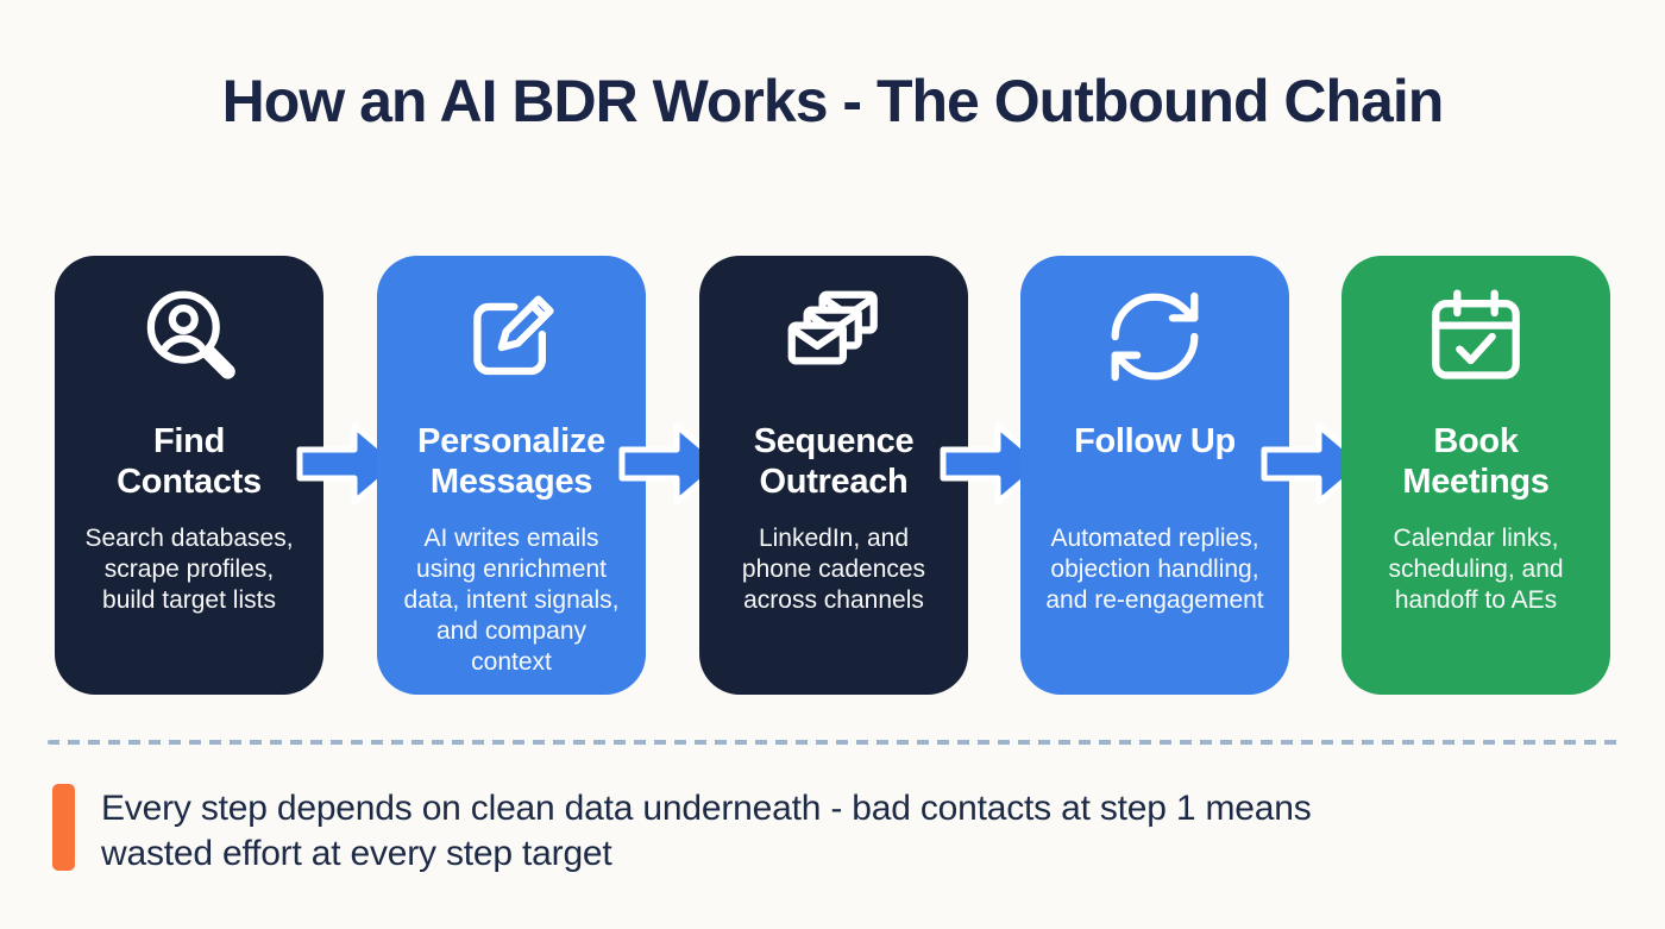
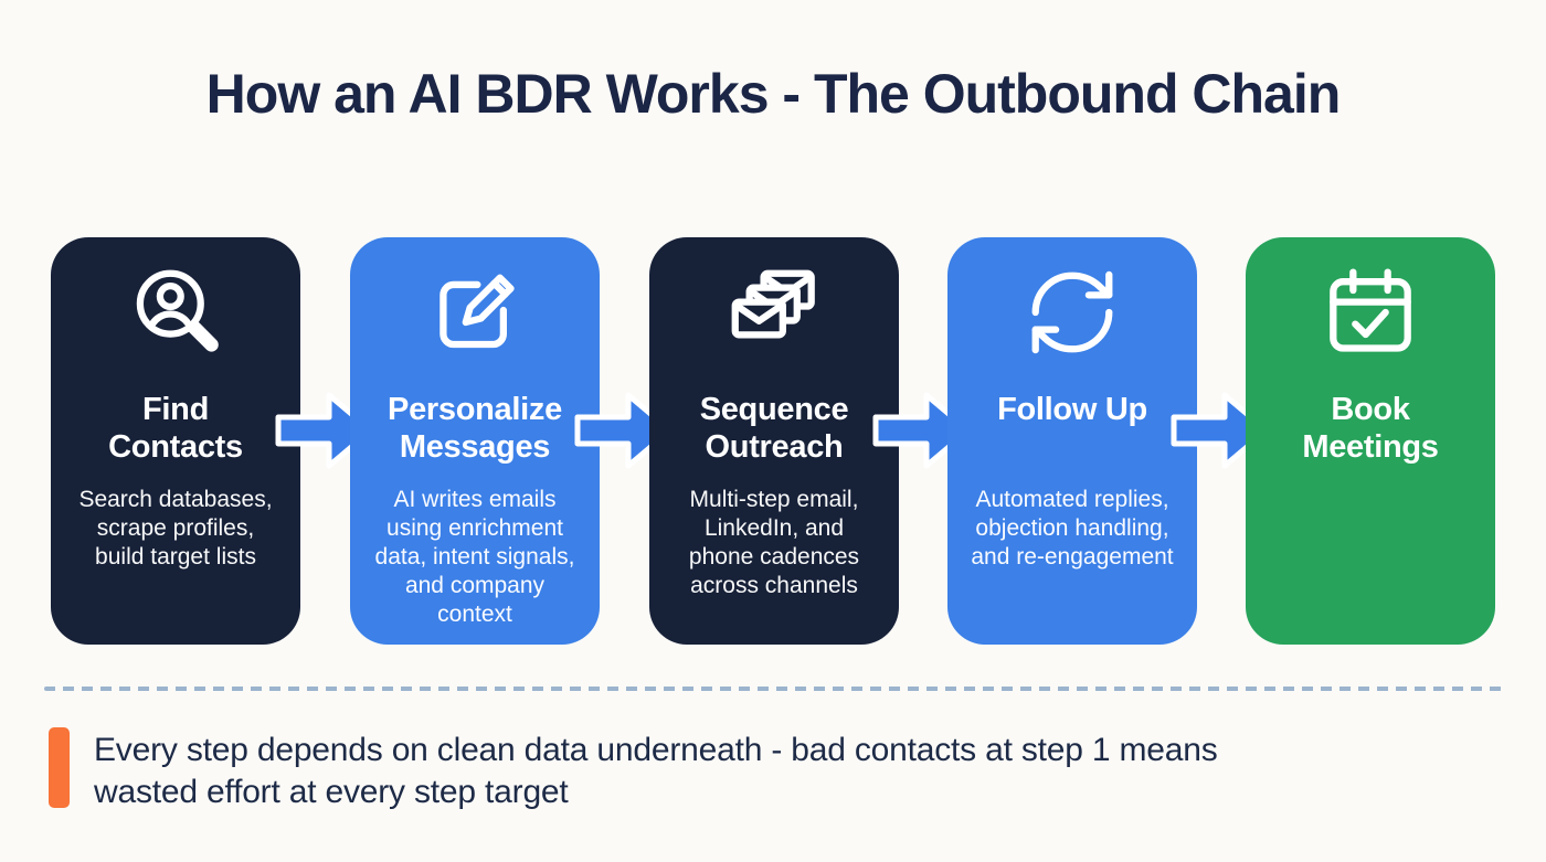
  How an AI BDR Works - The Outbound Chain
  Find
  Contacts
  Search databases,
  scrape profiles,
  build target lists
  Personalize
  Messages
  AI writes emails
  using enrichment
  data, intent signals,
  and company
  context
  Sequence
  Outreach
+ Multi-step email,
  LinkedIn, and
  phone cadences
  across channels
  Follow Up
  Automated replies,
  objection handling,
  and re-engagement
  Book
  Meetings
- Calendar links,
- scheduling, and
- handoff to AEs
  Every step depends on clean data underneath - bad contacts at step 1 means
  wasted effort at every step target
